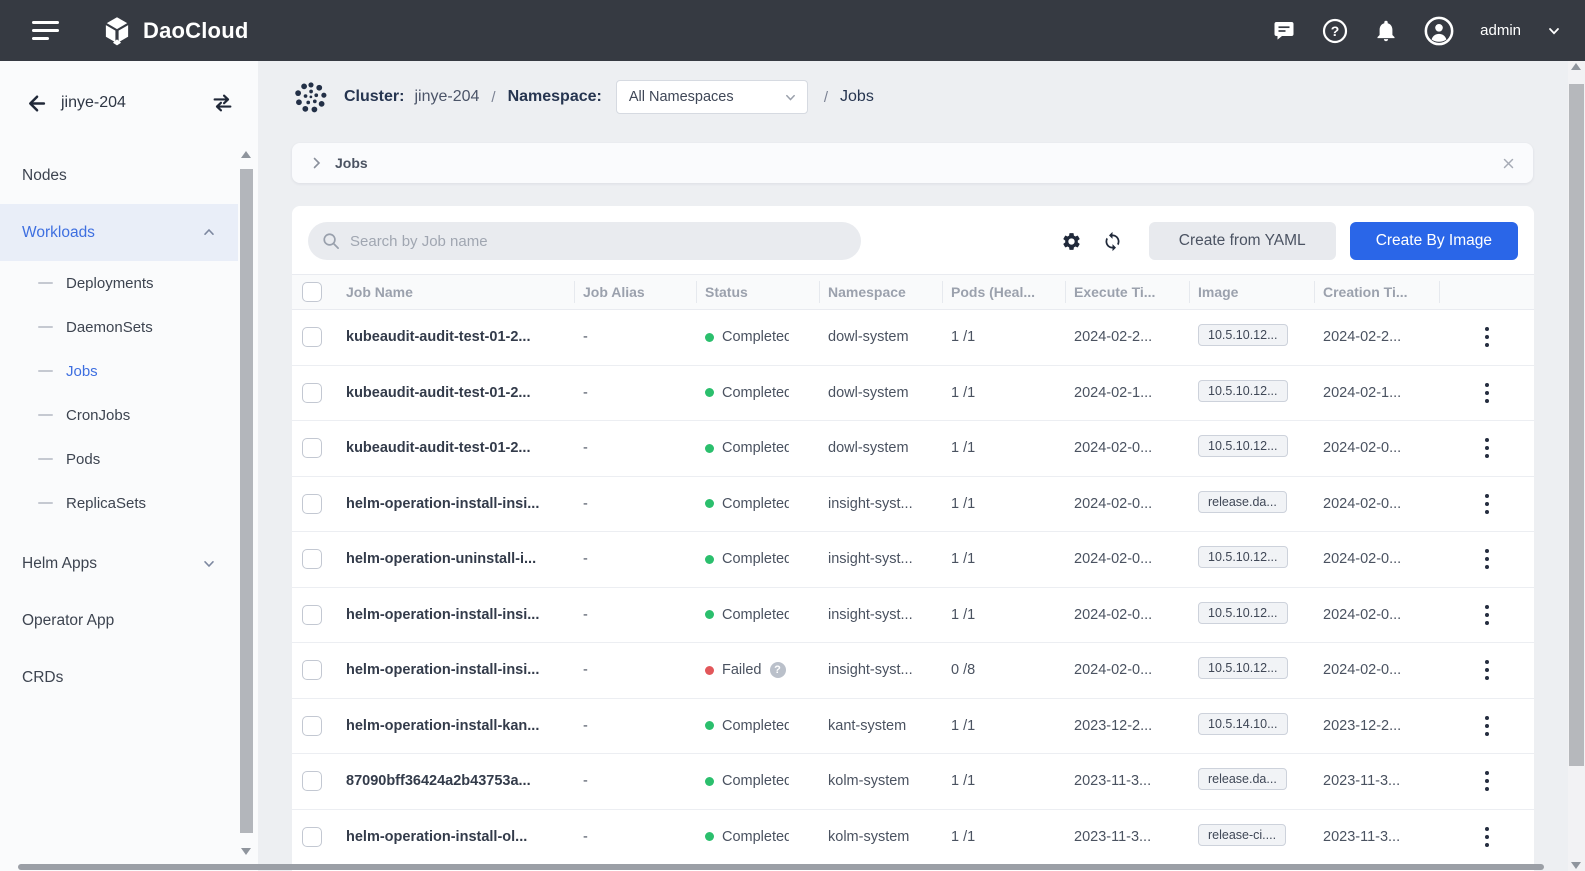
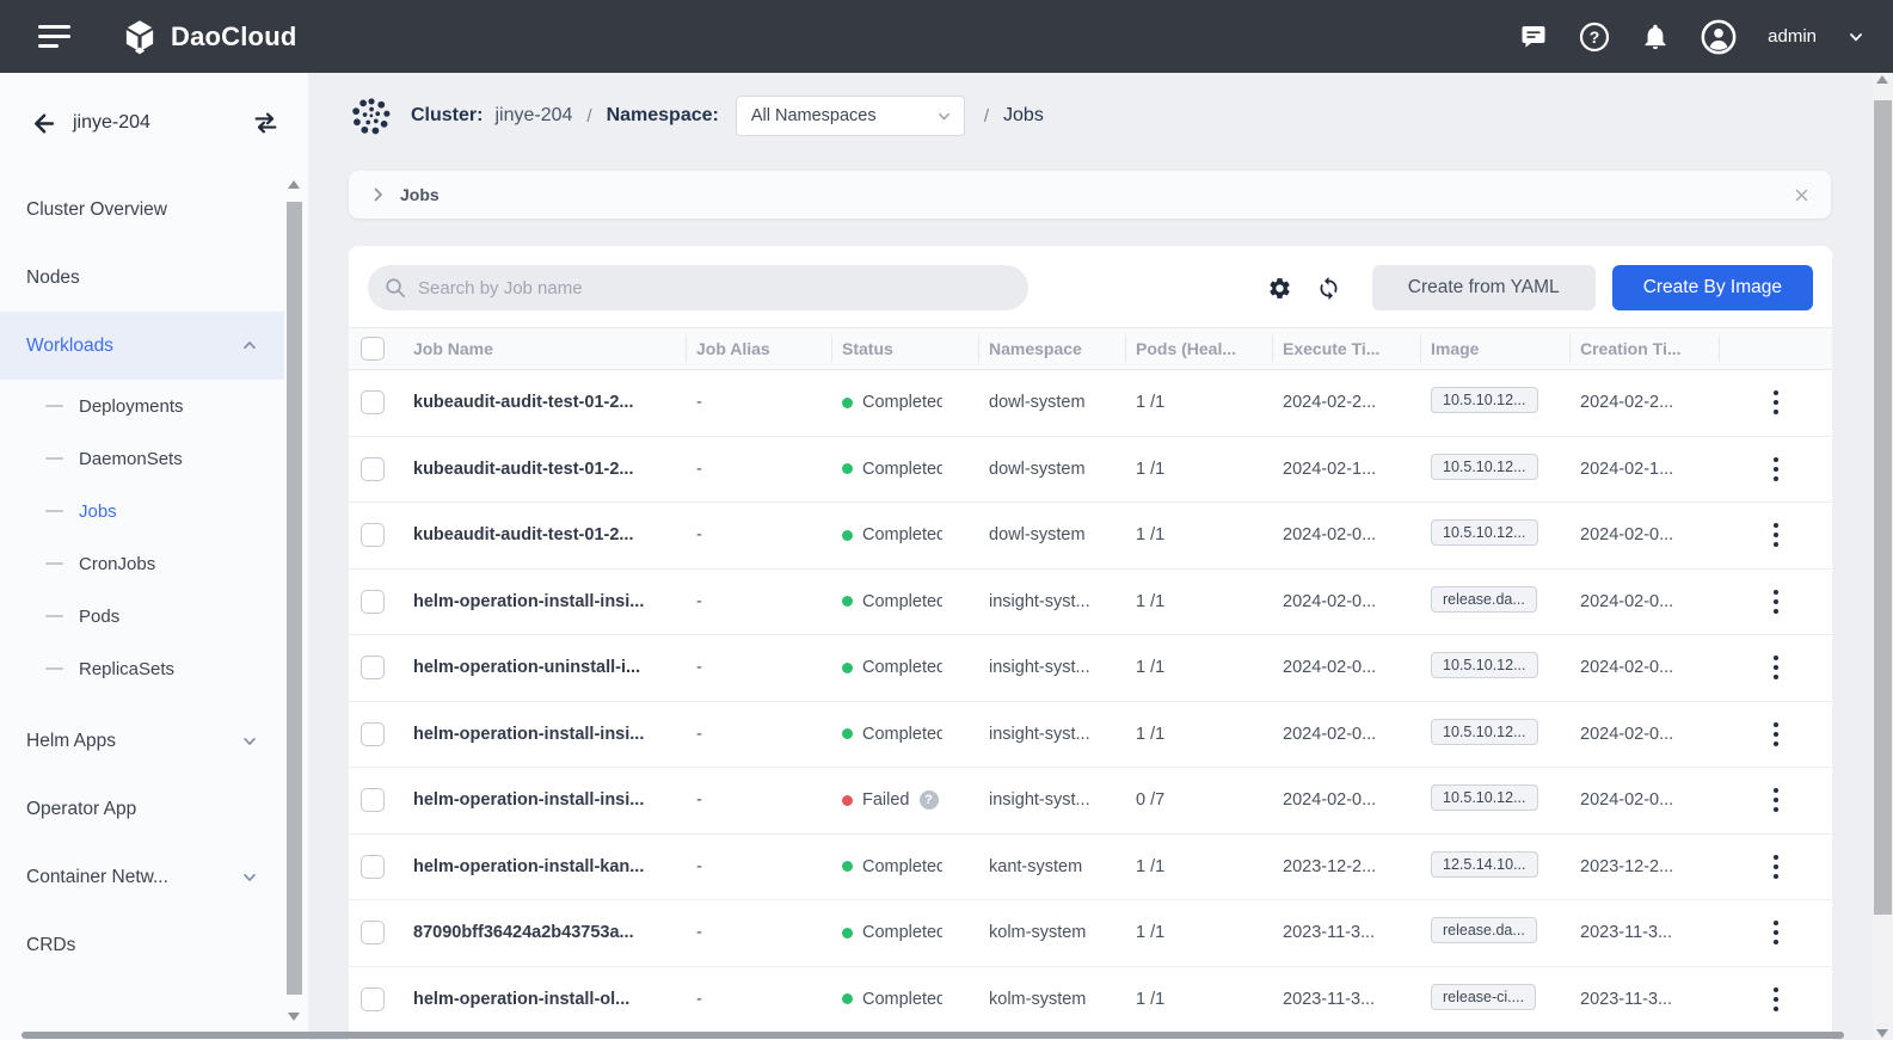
  DaoCloud
  ?
  admin
  jinye-204
+ Cluster Overview
  Nodes
  Workloads
  Deployments
  DaemonSets
  Jobs
  CronJobs
  Pods
  ReplicaSets
  Helm Apps
  Operator App
+ Container Netw...
  CRDs
  Cluster:
  jinye-204
  /
  Namespace:
  All Namespaces
  /
  Jobs
  Jobs
  Search by Job name
  Create from YAML
  Create By Image
  Job Name
  Job Alias
  Status
  Namespace
  Pods (Heal...
  Execute Ti...
  Image
  Creation Ti...
  kubeaudit-audit-test-01-2...
  -
  Completed
  dowl-system
  1 /1
  2024-02-2...
  10.5.10.12...
  2024-02-2...
  kubeaudit-audit-test-01-2...
  -
  Completed
  dowl-system
  1 /1
  2024-02-1...
  10.5.10.12...
  2024-02-1...
  kubeaudit-audit-test-01-2...
  -
  Completed
  dowl-system
  1 /1
  2024-02-0...
  10.5.10.12...
  2024-02-0...
  helm-operation-install-insi...
  -
  Completed
  insight-syst...
  1 /1
  2024-02-0...
  release.da...
  2024-02-0...
  helm-operation-uninstall-i...
  -
  Completed
  insight-syst...
  1 /1
  2024-02-0...
  10.5.10.12...
  2024-02-0...
  helm-operation-install-insi...
  -
  Completed
  insight-syst...
  1 /1
  2024-02-0...
  10.5.10.12...
  2024-02-0...
  helm-operation-install-insi...
  -
  Failed
  ?
  insight-syst...
- 0 /8
+ 0 /7
  2024-02-0...
  10.5.10.12...
  2024-02-0...
  helm-operation-install-kan...
  -
  Completed
  kant-system
  1 /1
  2023-12-2...
- 10.5.14.10...
+ 12.5.14.10...
  2023-12-2...
  87090bff36424a2b43753a...
  -
  Completed
  kolm-system
  1 /1
  2023-11-3...
  release.da...
  2023-11-3...
  helm-operation-install-ol...
  -
  Completed
  kolm-system
  1 /1
  2023-11-3...
  release-ci....
  2023-11-3...
